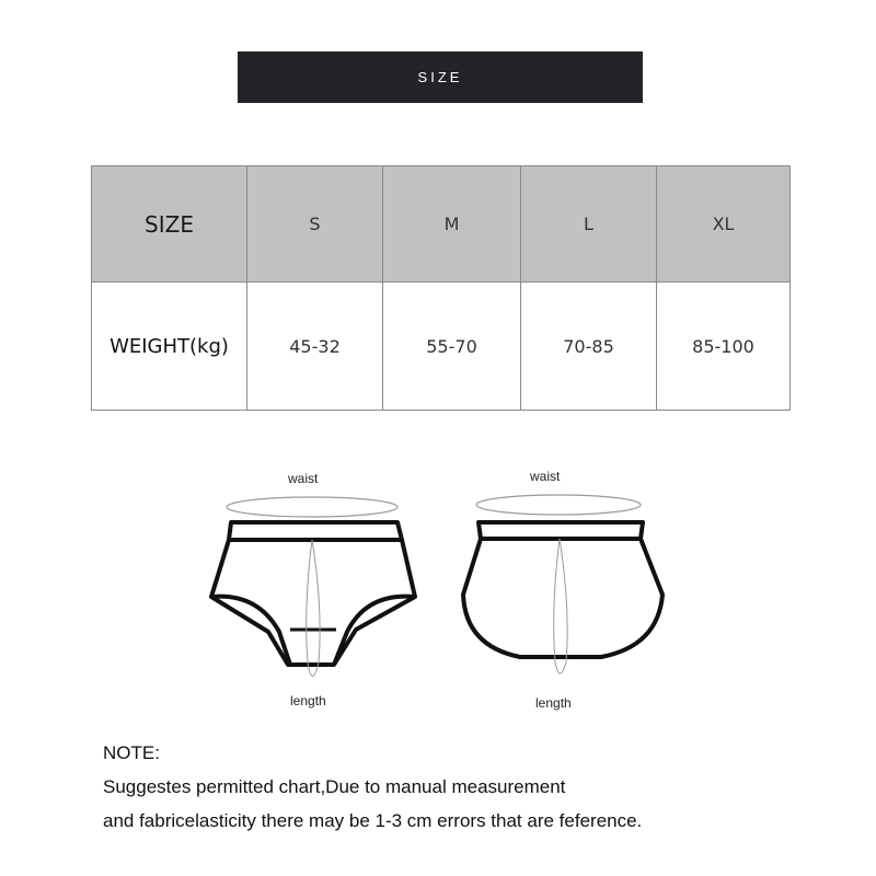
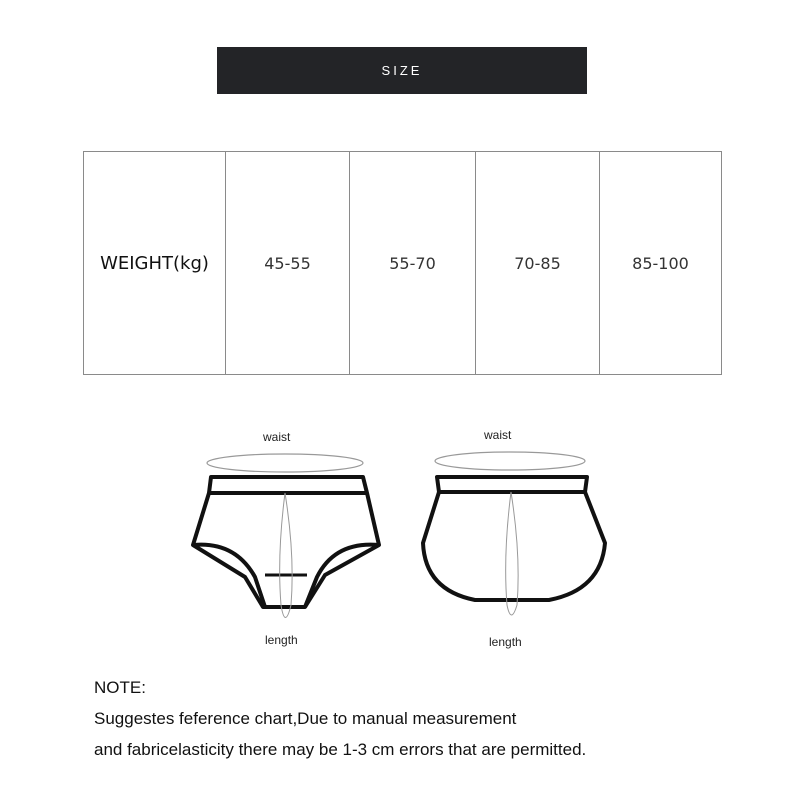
  SIZE
- SIZE	S	M	L	XL
- WEIGHT(kg)	45-32	55-70	70-85	85-100
+ WEIGHT(kg)	45-55	55-70	70-85	85-100
  waist
  length
  waist
  length
  NOTE:
- Suggestes permitted chart,Due to manual measurement
+ Suggestes feference chart,Due to manual measurement
- and fabricelasticity there may be 1-3 cm errors that are feference.
+ and fabricelasticity there may be 1-3 cm errors that are permitted.
